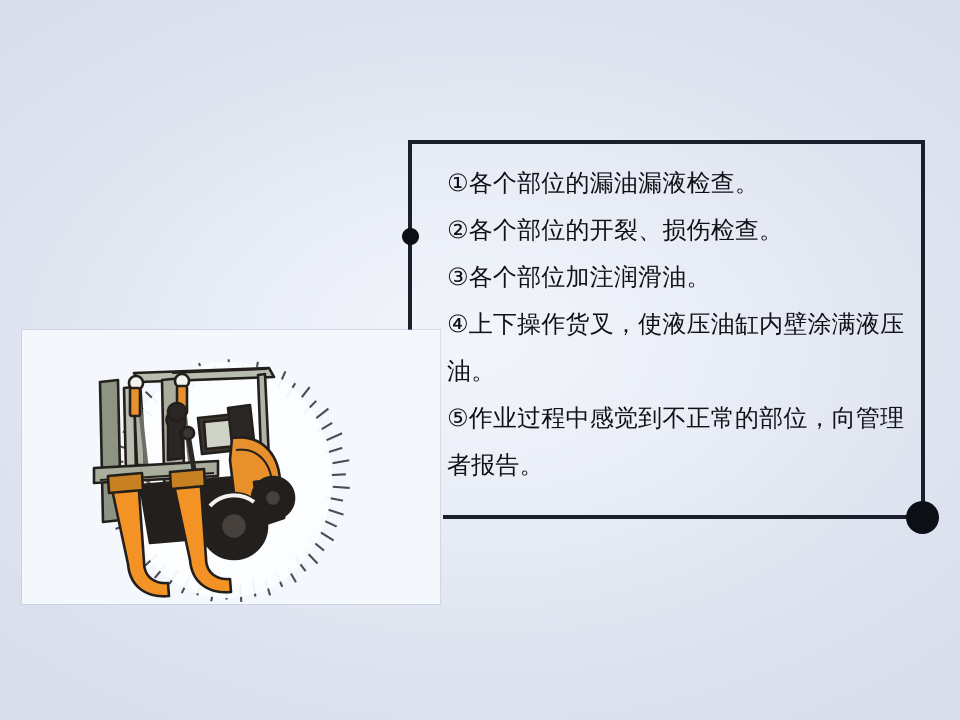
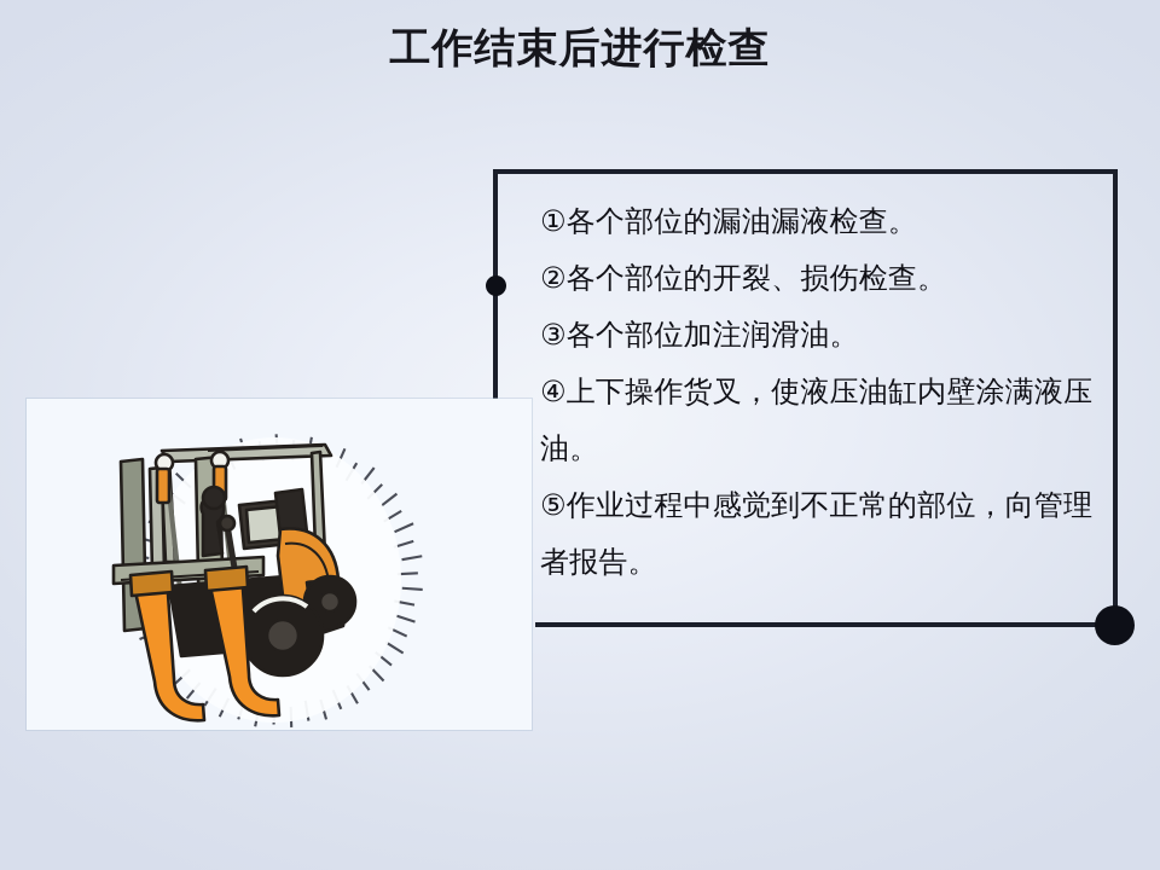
+ 工作结束后进行检查
  ①各个部位的漏油漏液检查。
  ②各个部位的开裂、损伤检查。
  ③各个部位加注润滑油。
  ④上下操作货叉，使液压油缸内壁涂满液压油。
  ⑤作业过程中感觉到不正常的部位，向管理者报告。
